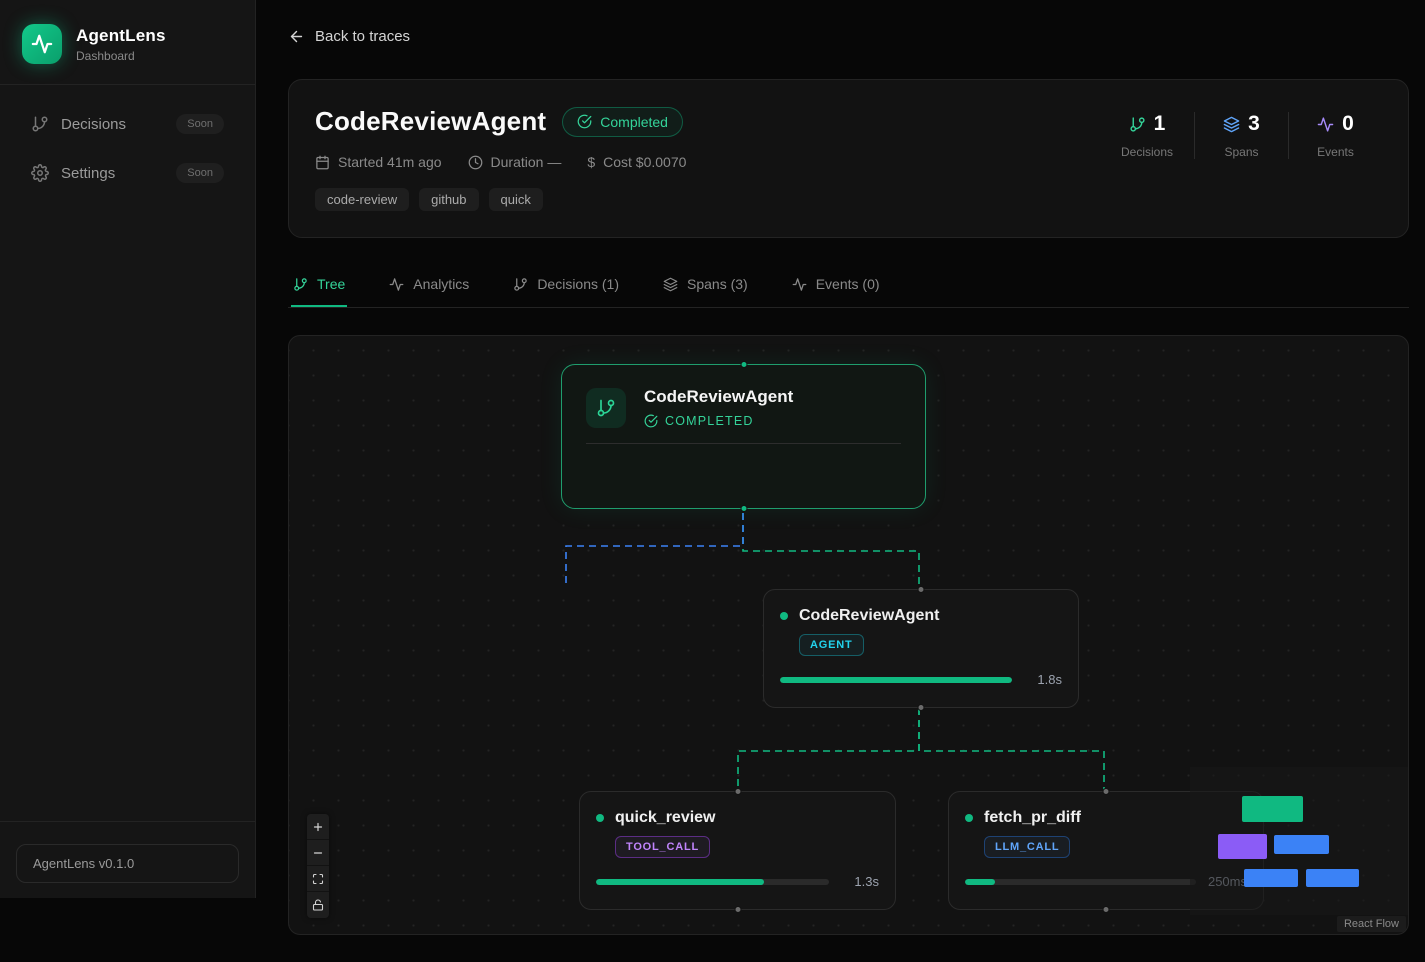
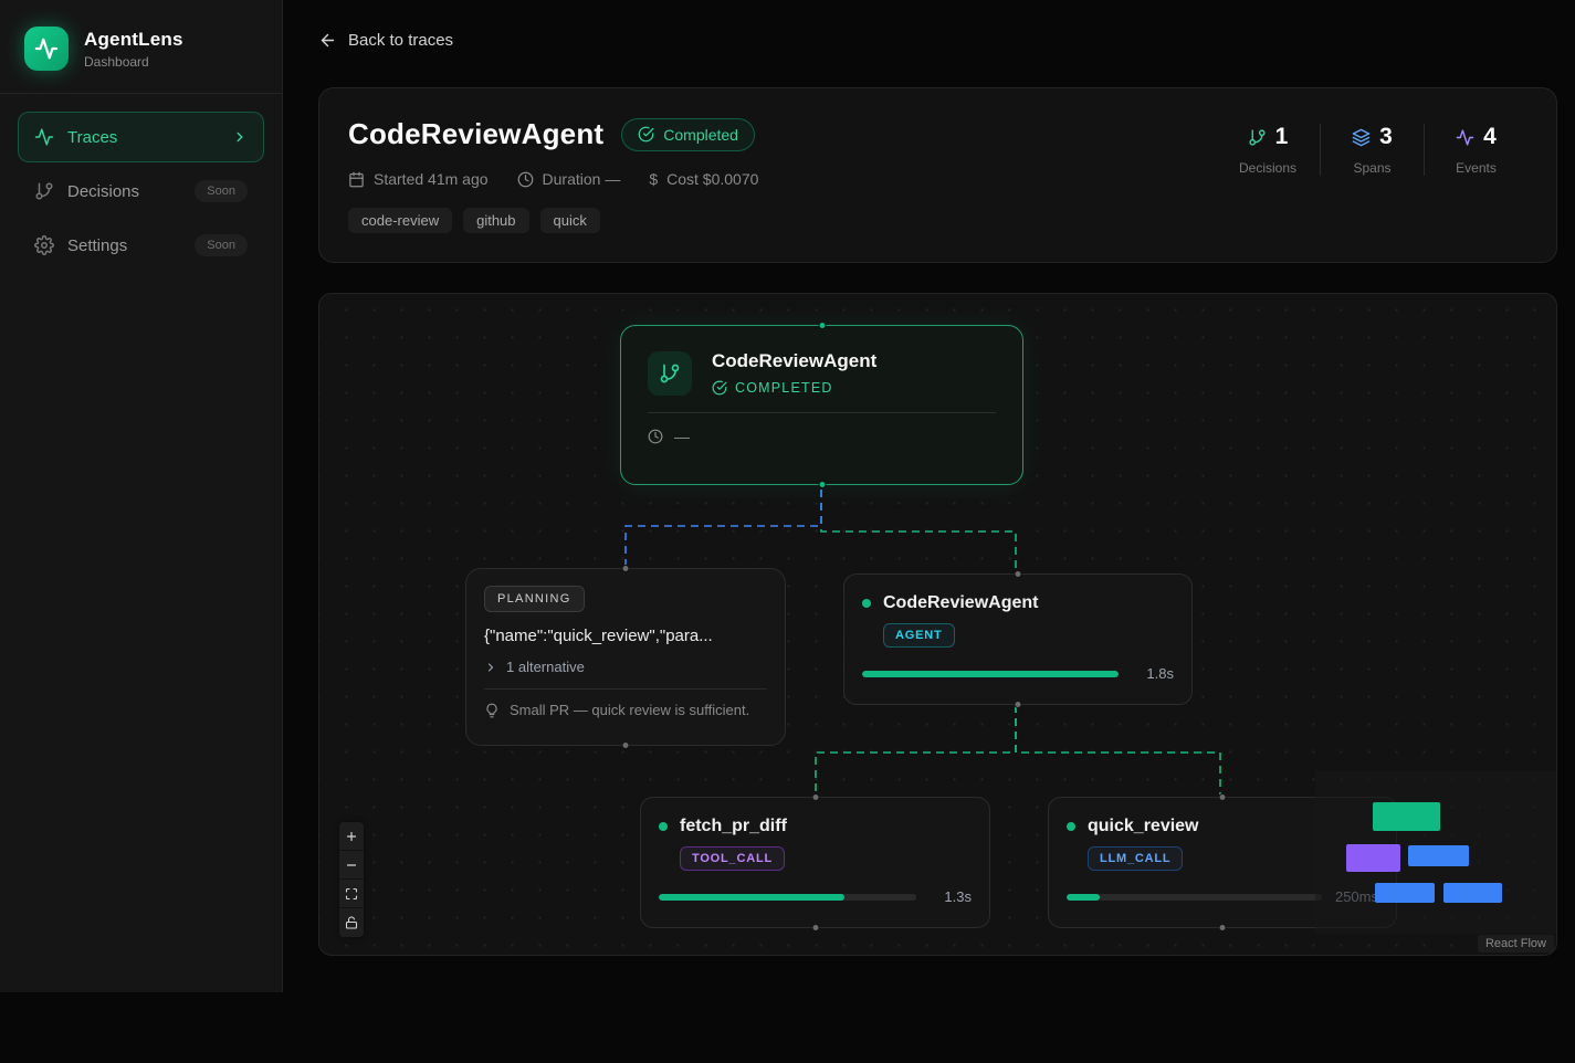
  AgentLens
  Dashboard
+ Traces
  Decisions
  Soon
  Settings
  Soon
- AgentLens v0.1.0
  Back to traces
  CodeReviewAgent
  Completed
  Started 41m ago
  Duration —
  $
  Cost $0.0070
  code-review
  github
  quick
  1
  Decisions
  3
  Spans
- 0
+ 4
  Events
- Tree
- Analytics
- Decisions (1)
- Spans (3)
- Events (0)
  CodeReviewAgent
  COMPLETED
+ —
+ PLANNING
+ {"name":"quick_review","para...
+ 1 alternative
+ Small PR — quick review is sufficient.
  CodeReviewAgent
  AGENT
  1.8s
- quick_review
+ fetch_pr_diff
  TOOL_CALL
  1.3s
- fetch_pr_diff
+ quick_review
  LLM_CALL
  250m
  React Flow
